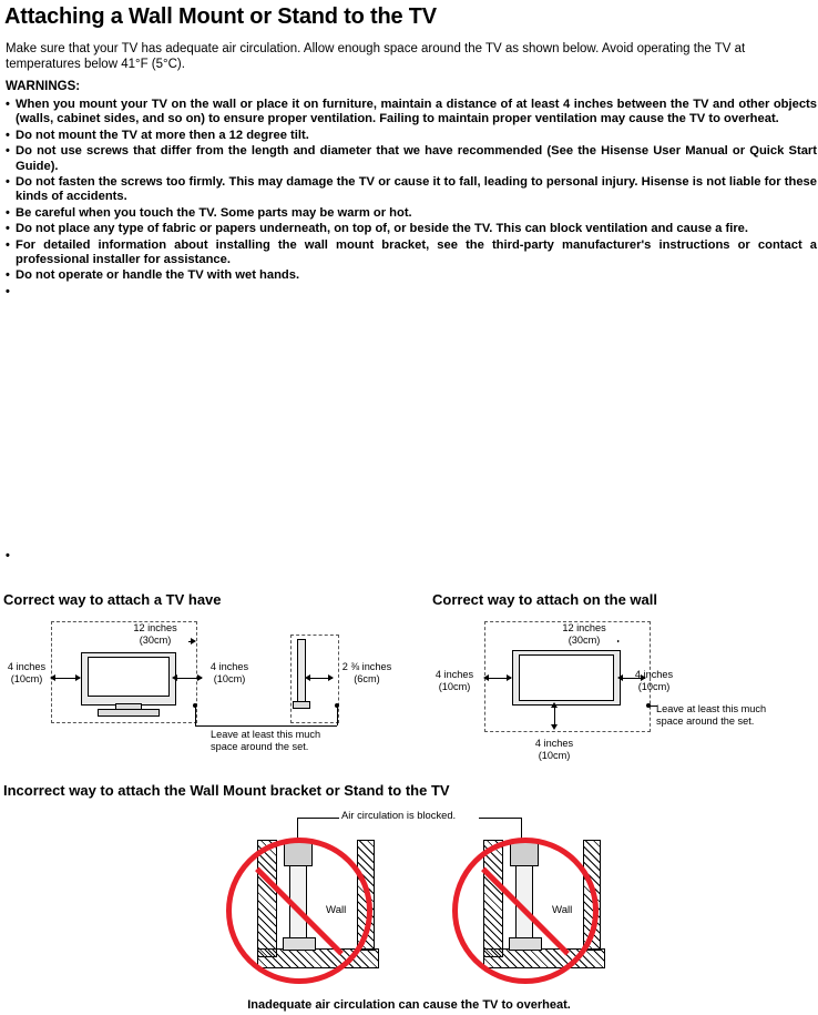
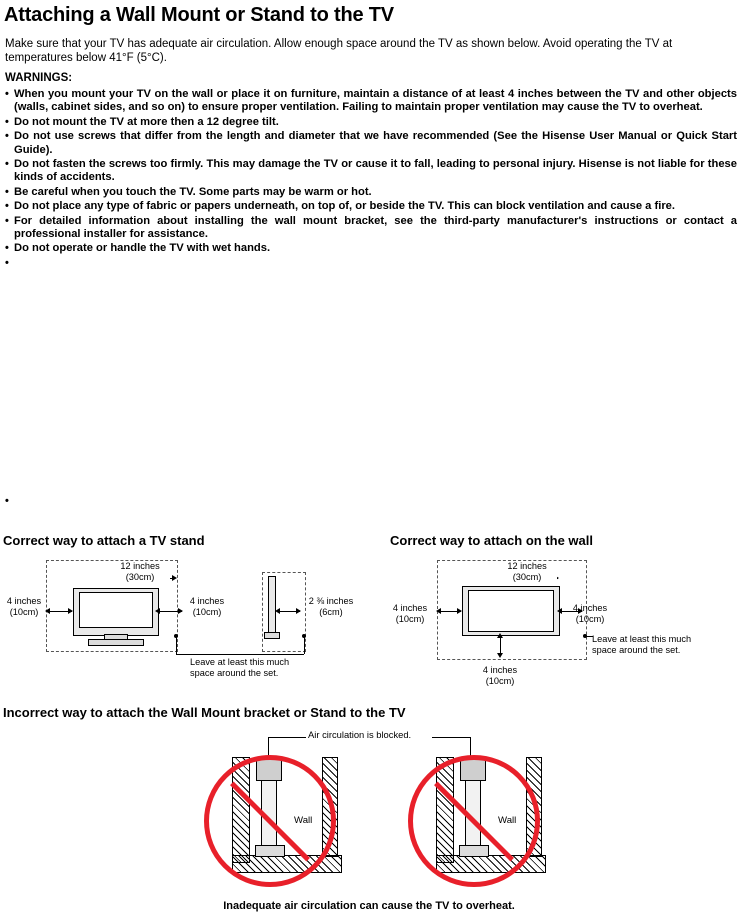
  Attaching a Wall Mount or Stand to the TV
  Make sure that your TV has adequate air circulation. Allow enough space around the TV as shown below. Avoid operating the TV at temperatures below 41°F (5°C).
  WARNINGS:
  When you mount your TV on the wall or place it on furniture, maintain a distance of at least 4 inches between the TV and other objects (walls, cabinet sides, and so on) to ensure proper ventilation. Failing to maintain proper ventilation may cause the TV to overheat.
  Do not mount the TV at more then a 12 degree tilt.
  Do not use screws that differ from the length and diameter that we have recommended (See the Hisense User Manual or Quick Start Guide).
  Do not fasten the screws too firmly. This may damage the TV or cause it to fall, leading to personal injury. Hisense is not liable for these kinds of accidents.
  Be careful when you touch the TV. Some parts may be warm or hot.
  Do not place any type of fabric or papers underneath, on top of, or beside the TV. This can block ventilation and cause a fire.
  For detailed information about installing the wall mount bracket, see the third-party manufacturer's instructions or contact a professional installer for assistance.
  Do not operate or handle the TV with wet hands.
  •
- Correct way to attach a TV have
+ Correct way to attach a TV stand
  12 inches
  (30cm)
  4 inches
  (10cm)
  4 inches
  (10cm)
  2 ⅜ inches
  (6cm)
  Leave at least this much
  space around the set.
  Correct way to attach on the wall
  12 inches
  (30cm)
  4 inches
  (10cm)
  4 inches
  (10cm)
  4 inches
  (10cm)
  Leave at least this much
  space around the set.
  Incorrect way to attach the Wall Mount bracket or Stand to the TV
  Air circulation is blocked.
  Wall
  Wall
  Inadequate air circulation can cause the TV to overheat.
